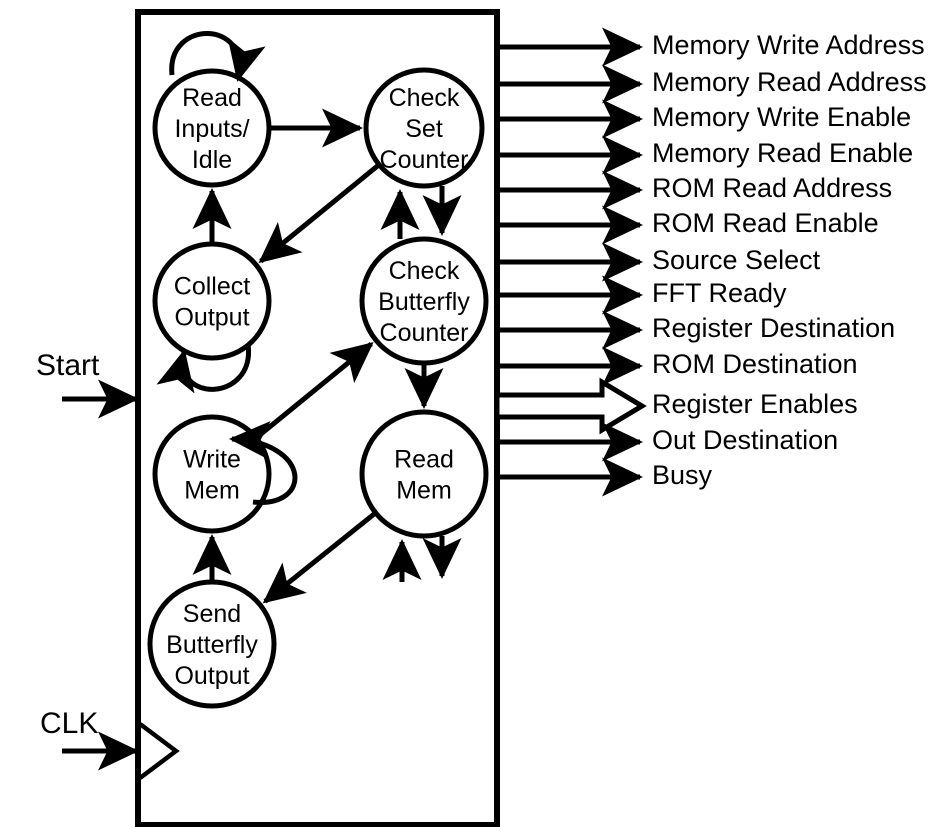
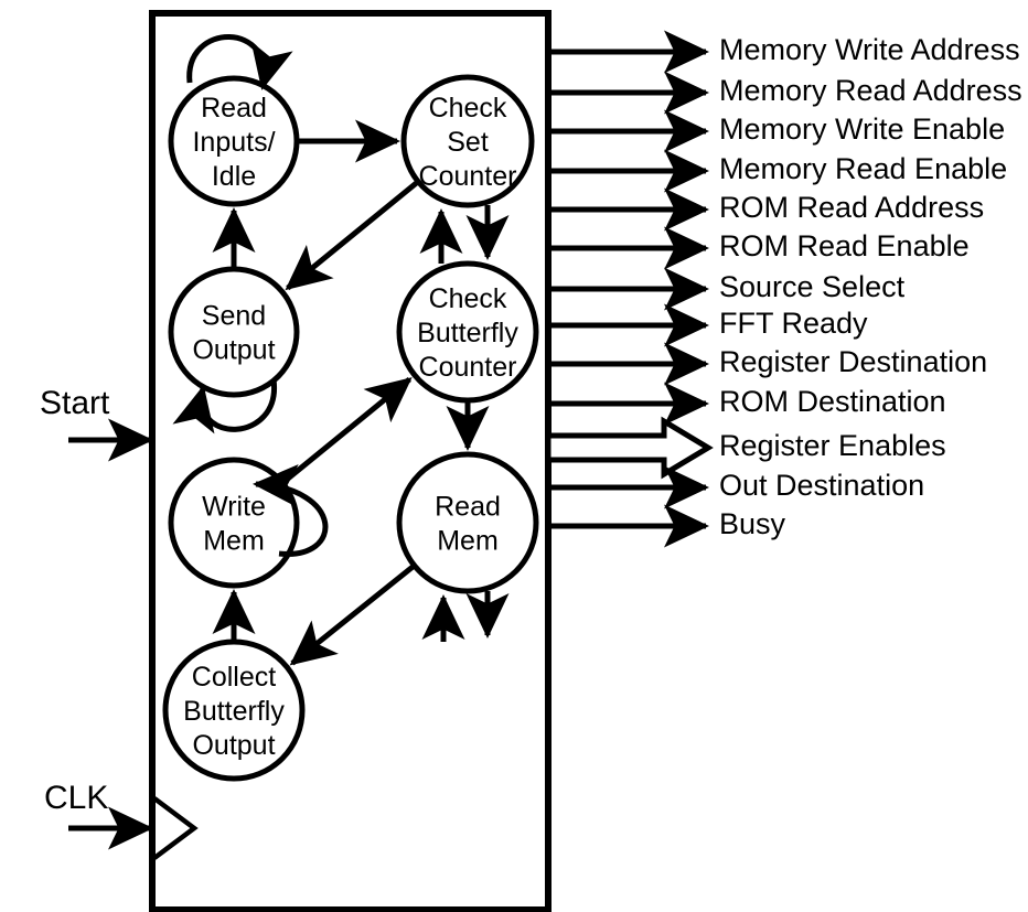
  Start
  CLK
  Memory Write Address
  Memory Read Address
  Memory Write Enable
  Memory Read Enable
  ROM Read Address
  ROM Read Enable
  Source Select
  FFT Ready
  Register Destination
  ROM Destination
  Register Enables
  Out Destination
  Busy
  Read
  Inputs/
  Idle
  Check
  Set
  Counter
- Collect
+ Send
  Output
  Check
  Butterfly
  Counter
  Write
  Mem
  Read
  Mem
- Send
+ Collect
  Butterfly
  Output
